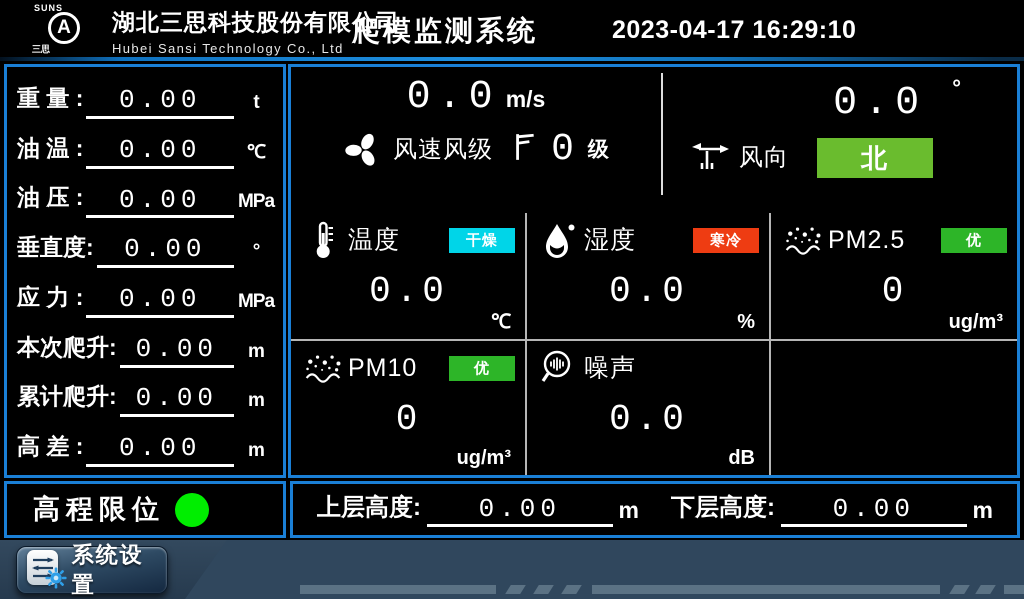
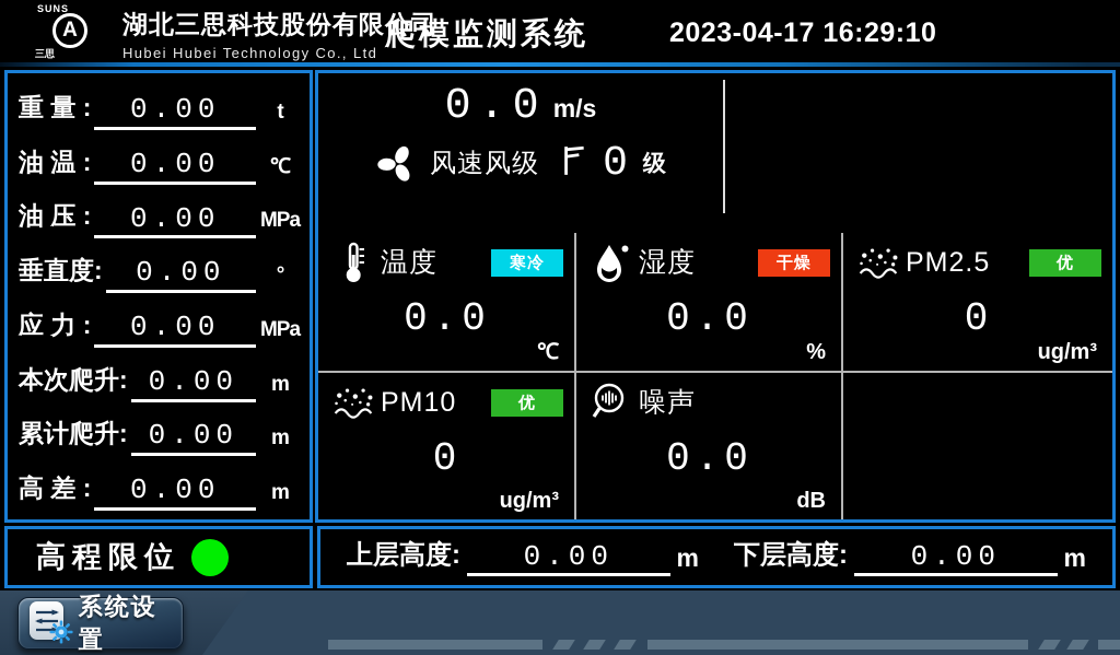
  SUNS
  A
  三思
  湖北三思科技股份有限公司
- Hubei Sansi Technology Co., Ltd
+ Hubei Hubei Technology Co., Ltd
  爬模监测系统
  2023-04-17 16:29:10
  重 量 :
  0.00
  t
  油 温 :
  0.00
  ℃
  油 压 :
  0.00
  MPa
  垂直度:
  0.00
  °
  应 力 :
  0.00
  MPa
  本次爬升:
  0.00
  m
  累计爬升:
  0.00
  m
  高 差 :
  0.00
  m
  0.0 m/s
  风速风级
  0
  级
- 0.0 °
- 风向
- 北
  温度
- 干燥
+ 寒冷
  0.0
  ℃
  湿度
- 寒冷
+ 干燥
  0.0
  %
  PM2.5
  优
  0
  ug/m³
  PM10
  优
  0
  ug/m³
  噪声
  0.0
  dB
  高程限位
  上层高度:
  0.00
  m
  下层高度:
  0.00
  m
  系统设置
